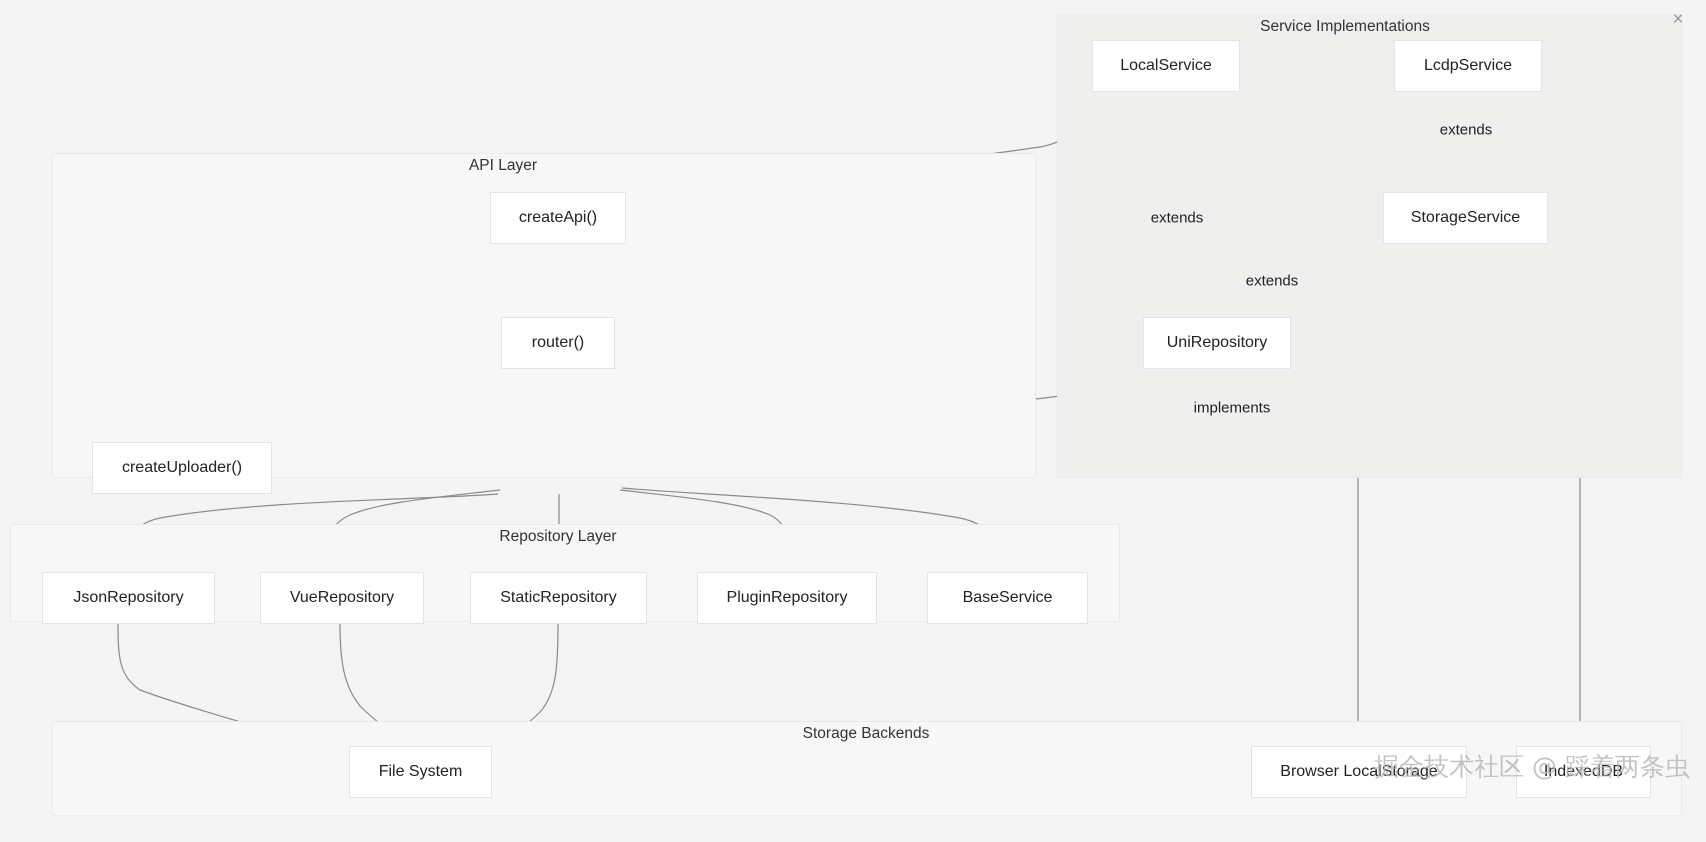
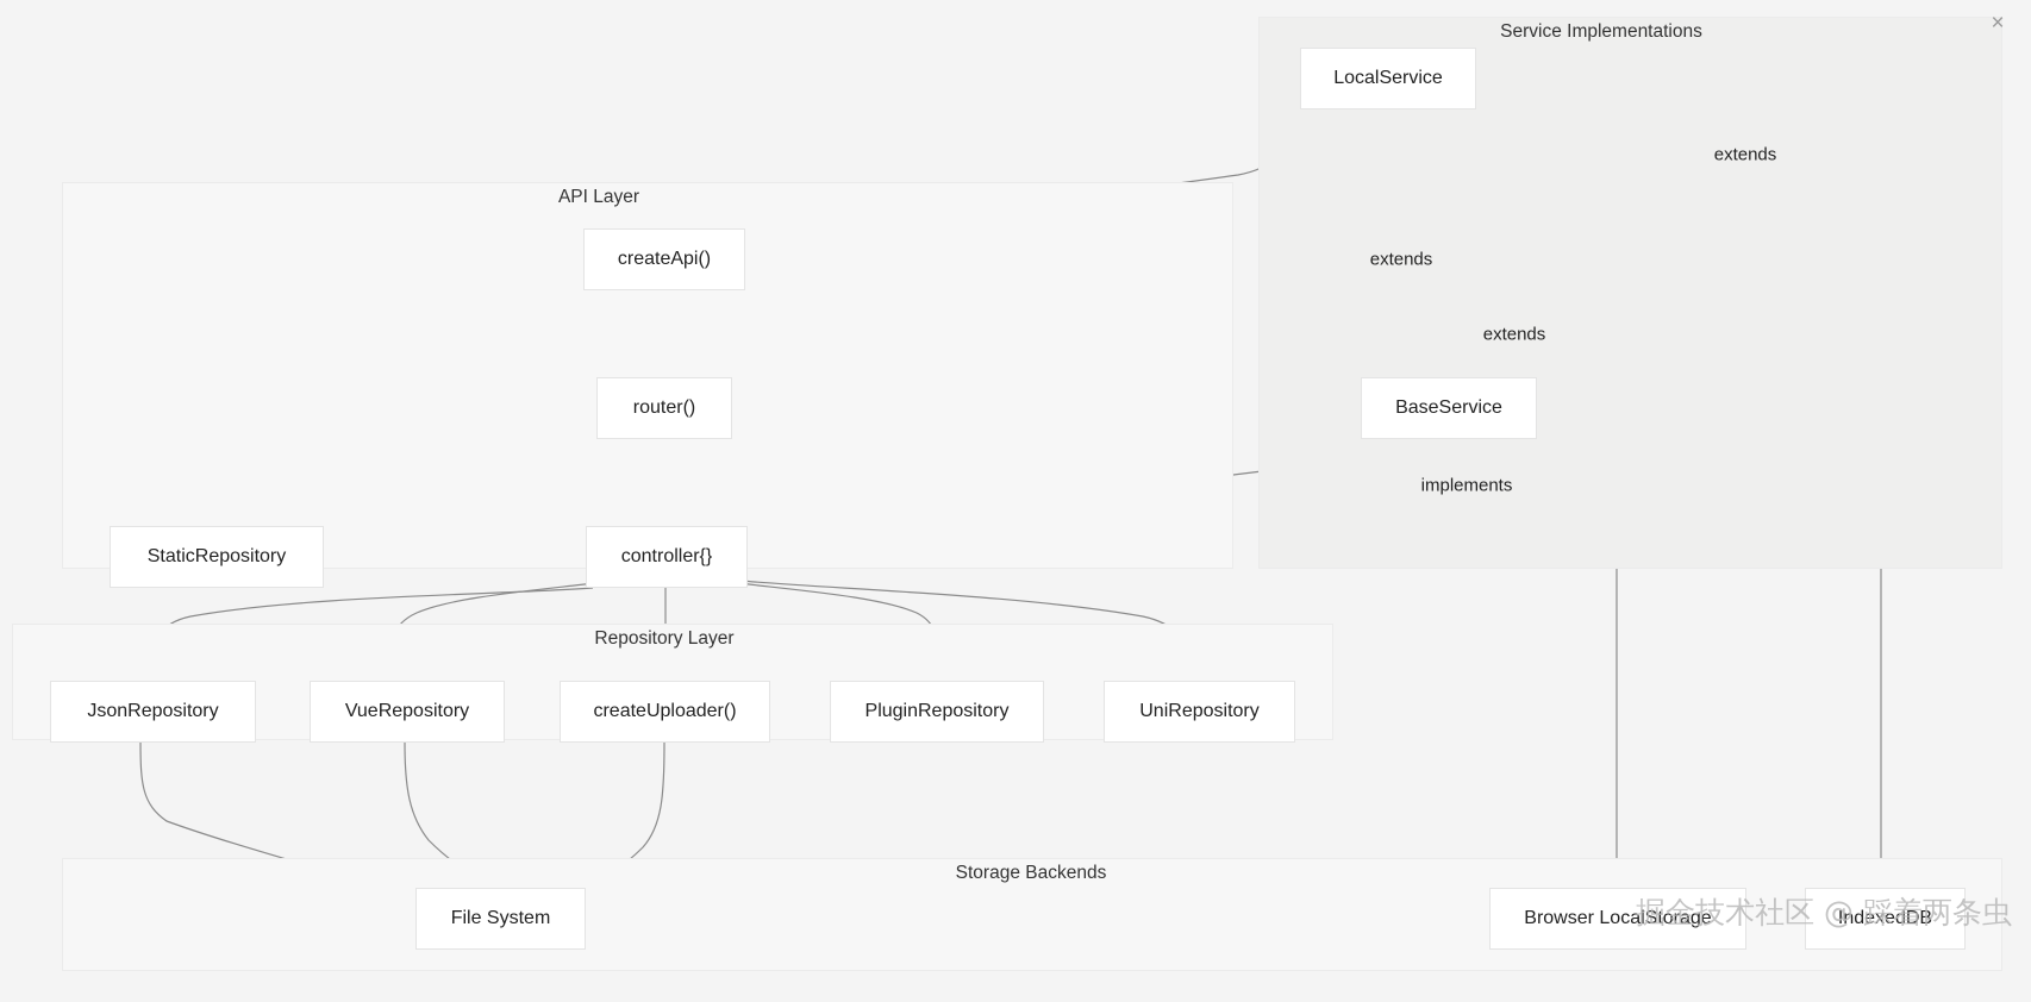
  API Layer
  Service Implementations
  Repository Layer
  Storage Backends
  createApi()
  router()
+ controller{}
- createUploader()
+ StaticRepository
  LocalService
- LcdpService
- StorageService
- UniRepository
+ BaseService
  JsonRepository
  VueRepository
- StaticRepository
+ createUploader()
  PluginRepository
- BaseService
+ UniRepository
  File System
  Browser LocalStorage
  IndexedDB
  extends
  extends
  extends
  implements
  ×
  掘金技术社区 @ 踩着两条虫
